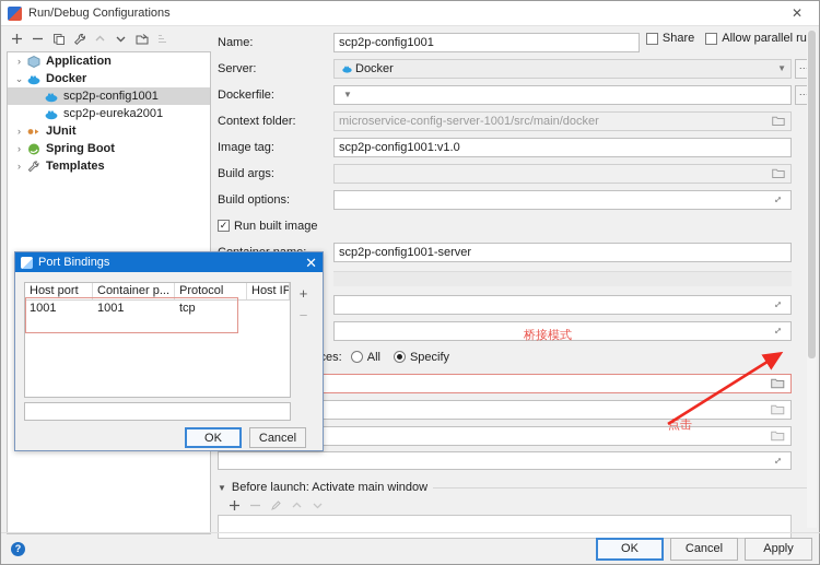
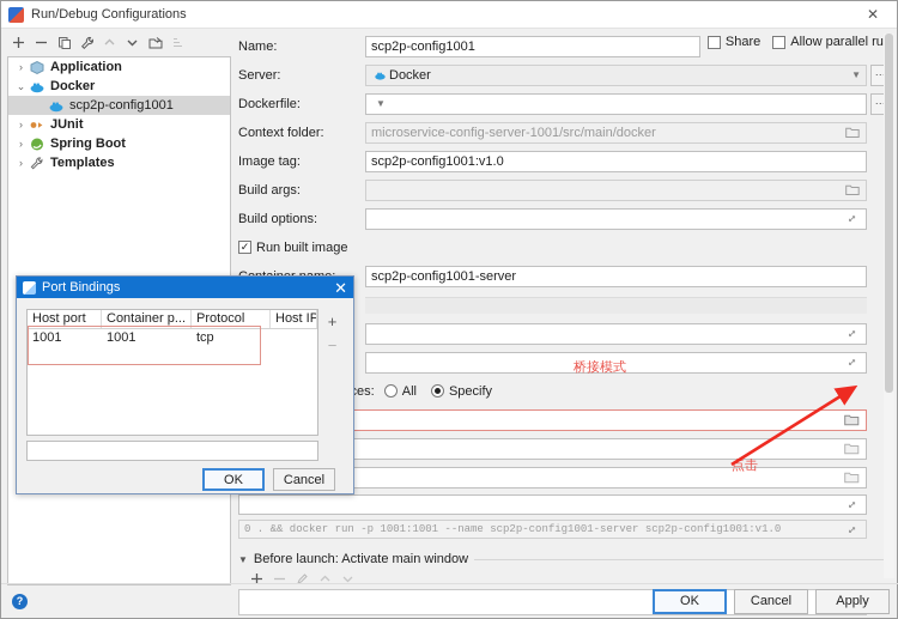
  Run/Debug Configurations
  ✕
  ›
  Application
  ⌄
  Docker
  scp2p-config1001
- scp2p-eureka2001
  ›
  JUnit
  ›
  Spring Boot
  ›
  Templates
  Name:
  scp2p-config1001
  Share
  Allow parallel ru
  Server:
  Docker
  ▼
  ⋯
  Dockerfile:
  ▼
  ⋯
  Context folder:
  microservice-config-server-1001/src/main/docker
  Image tag:
  scp2p-config1001:v1.0
  Build args:
  Build options:
  ✓
  Run built image
  scp2p-config1001-server
  All
  Specify
+ 0 . && docker run -p 1001:1001 --name scp2p-config1001-server scp2p-config1001:v1.0
  ▼
  Before launch: Activate main window
  Port Bindings
  ✕
  Host port
  Container p...
  Protocol
  Host IP
  1001
  1001
  tcp
  +
  −
  OK
  Cancel
  桥接模式
  点击
  ?
  OK
  Cancel
  Apply
